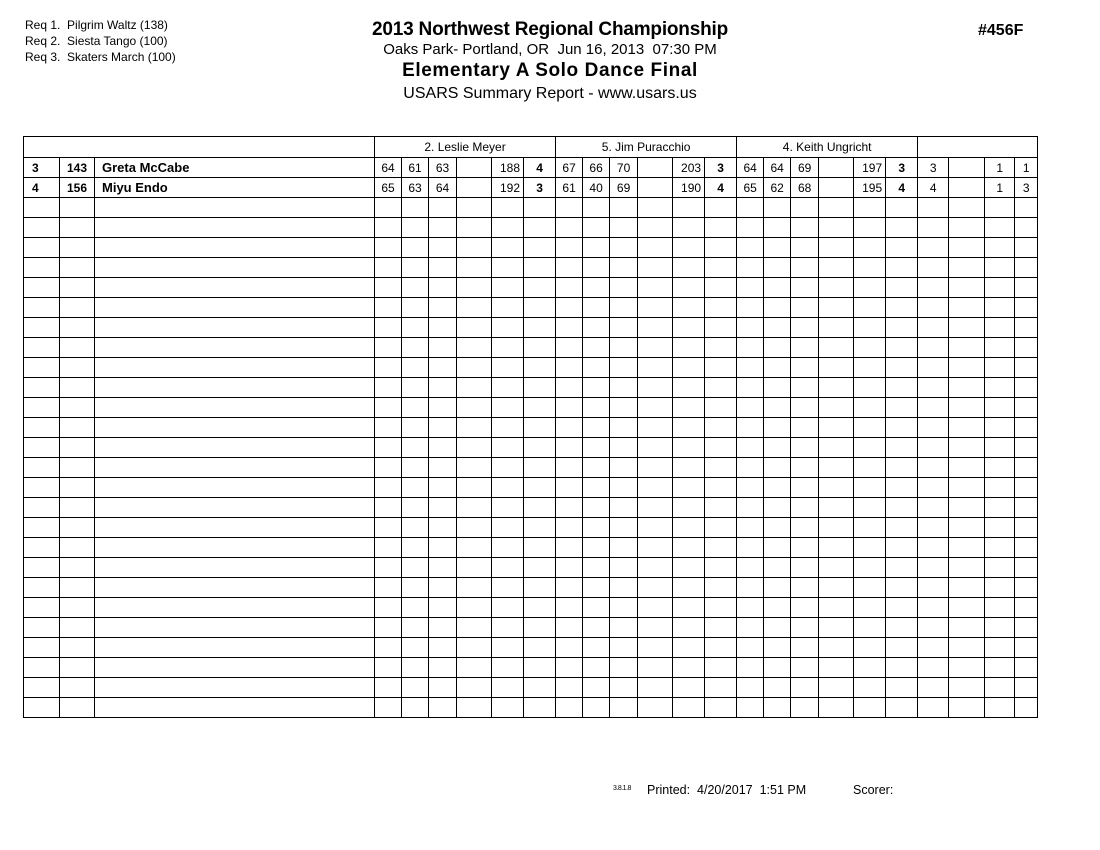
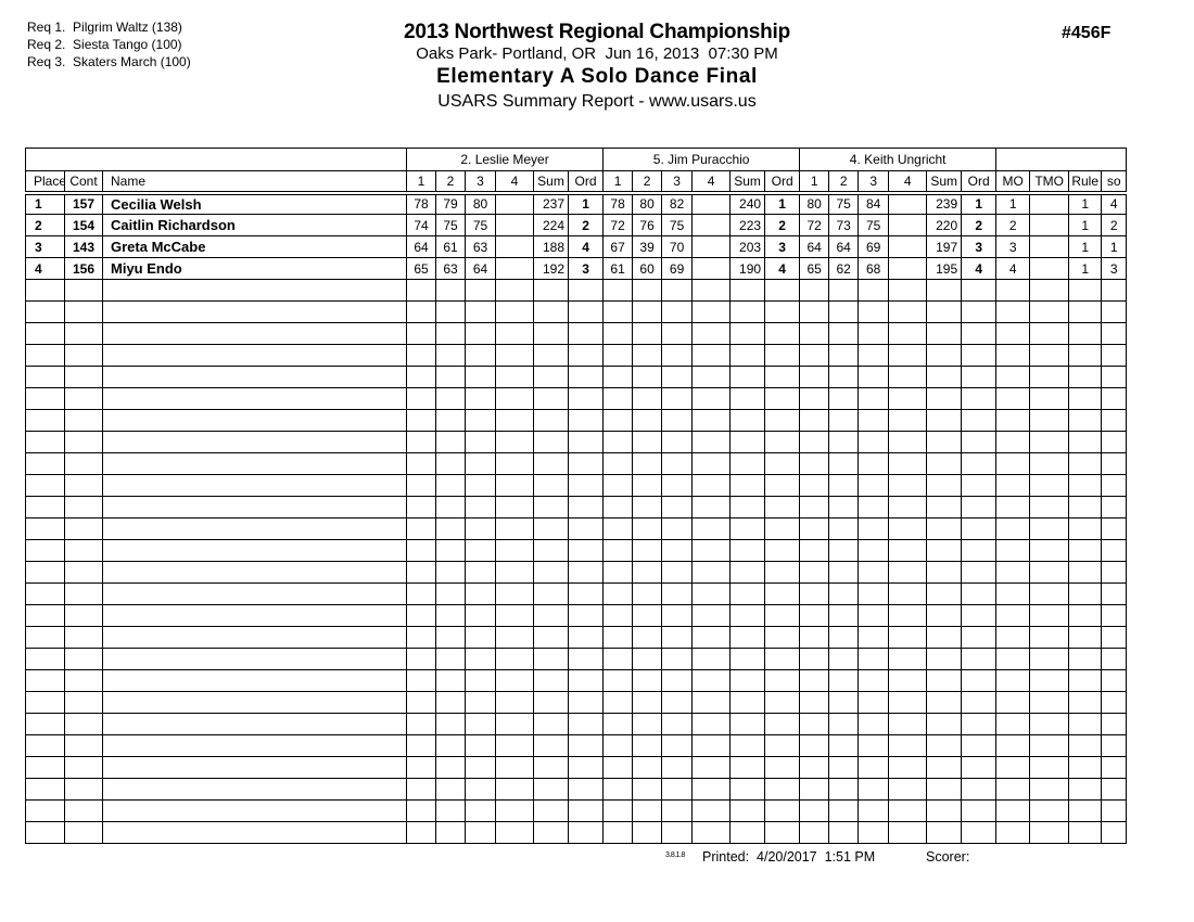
  Req 1. Pilgrim Waltz (138)
  Req 2. Siesta Tango (100)
  Req 3. Skaters March (100)
  2013 Northwest Regional Championship
  Oaks Park- Portland, OR Jun 16, 2013 07:30 PM
  Elementary A Solo Dance Final
  USARS Summary Report - www.usars.us
  #456F
  	2. Leslie Meyer	5. Jim Puracchio	4. Keith Ungricht
+ Place	Cont	Name	1	2	3	4	Sum	Ord	1	2	3	4	Sum	Ord	1	2	3	4	Sum	Ord	MO	TMO	Rule	so
+ 1	157	Cecilia Welsh	78	79	80		237	1	78	80	82		240	1	80	75	84		239	1	1		1	4
+ 2	154	Caitlin Richardson	74	75	75		224	2	72	76	75		223	2	72	73	75		220	2	2		1	2
- 3	143	Greta McCabe	64	61	63		188	4	67	66	70		203	3	64	64	69		197	3	3		1	1
+ 3	143	Greta McCabe	64	61	63		188	4	67	39	70		203	3	64	64	69		197	3	3		1	1
- 4	156	Miyu Endo	65	63	64		192	3	61	40	69		190	4	65	62	68		195	4	4		1	3
+ 4	156	Miyu Endo	65	63	64		192	3	61	60	69		190	4	65	62	68		195	4	4		1	3
  Printed: 4/20/2017 1:51 PM
  Scorer:
